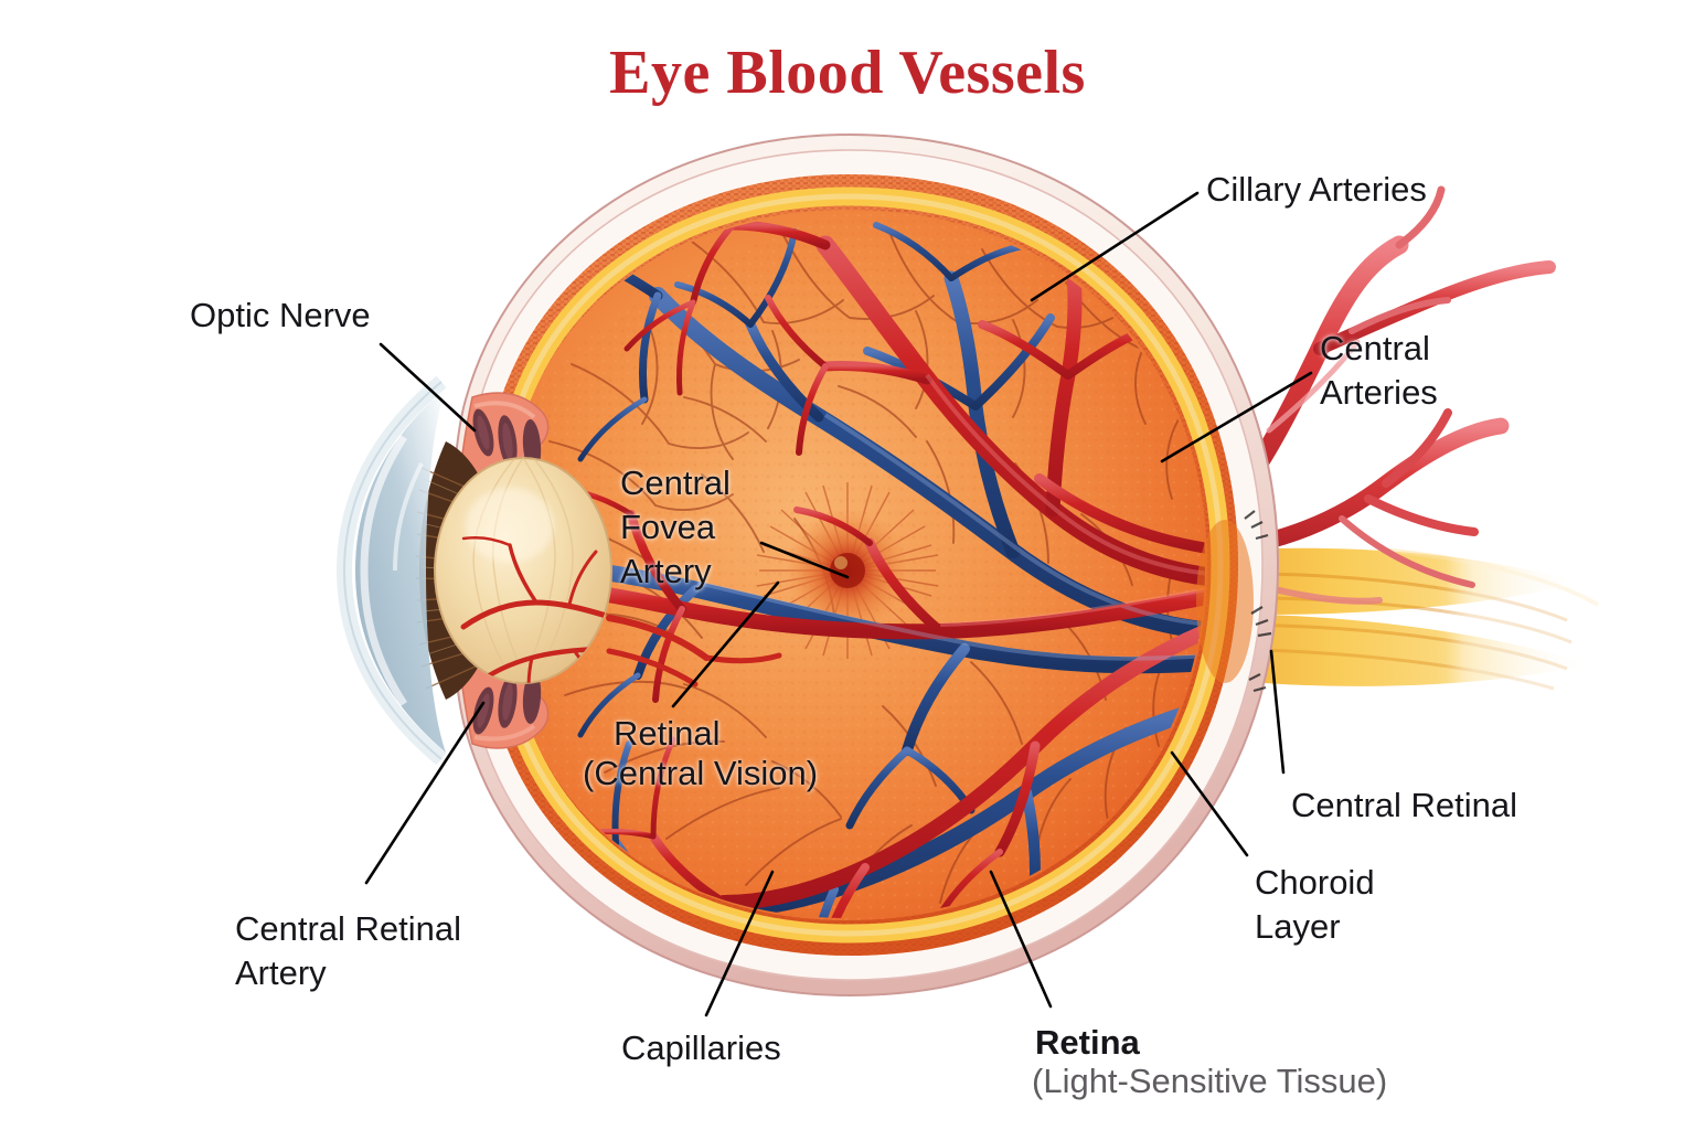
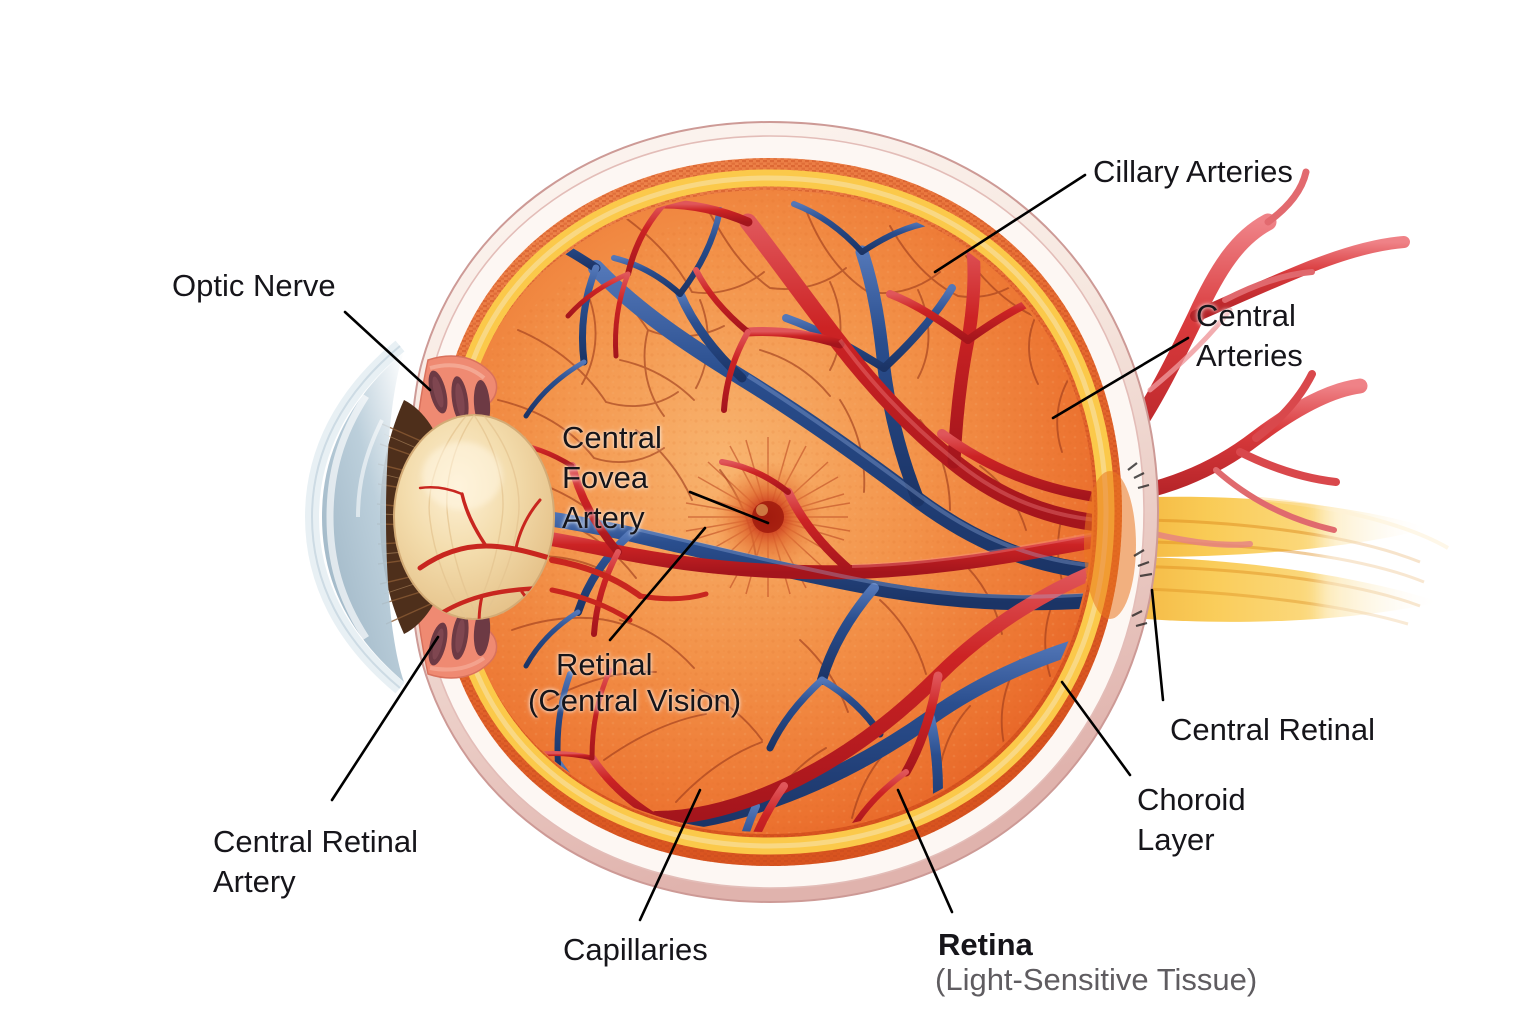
- Eye Blood Vessels
  Optic Nerve
  Central
  Fovea
  Artery
  Retinal
  (Central Vision)
  Central Retinal
  Artery
  Capillaries
  Cillary Arteries
  Central
  Arteries
  Central Retinal
  Choroid
  Layer
  Retina
  (Light-Sensitive Tissue)
